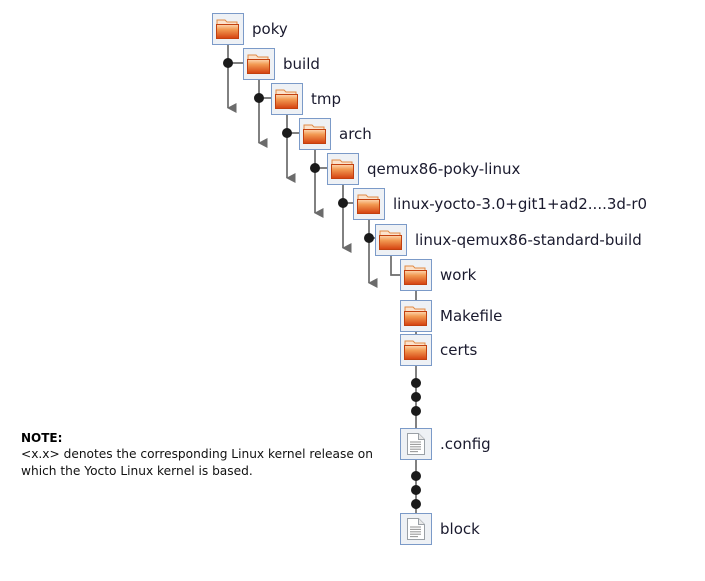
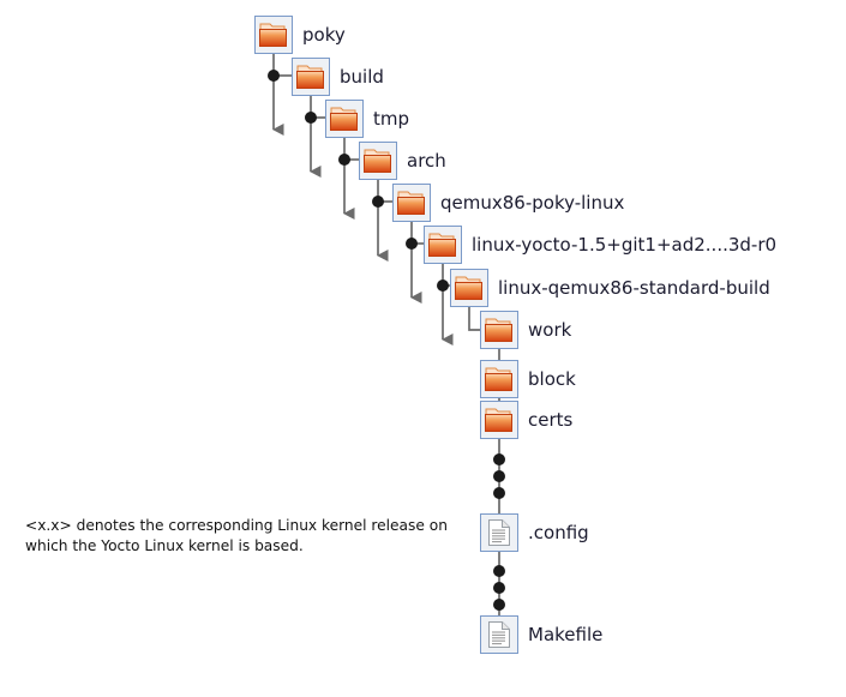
- NOTE:
  <x.x> denotes the corresponding Linux kernel release on
  which the Yocto Linux kernel is based.
  poky
  build
  tmp
  arch
  qemux86-poky-linux
- linux-yocto-3.0+git1+ad2....3d-r0
+ linux-yocto-1.5+git1+ad2....3d-r0
  linux-qemux86-standard-build
  work
- Makefile
+ block
  certs
  .config
- block
+ Makefile
